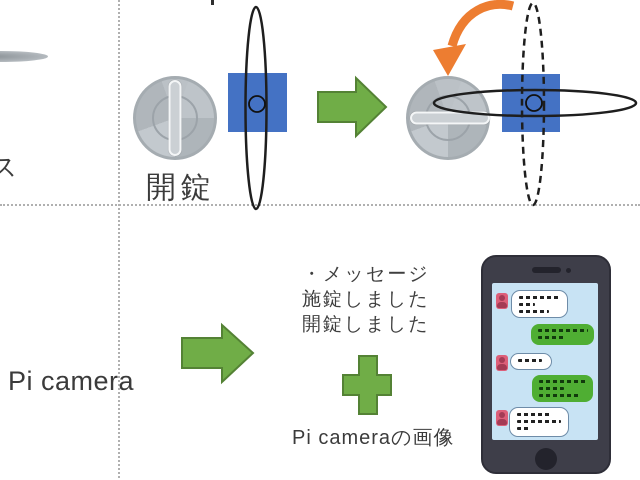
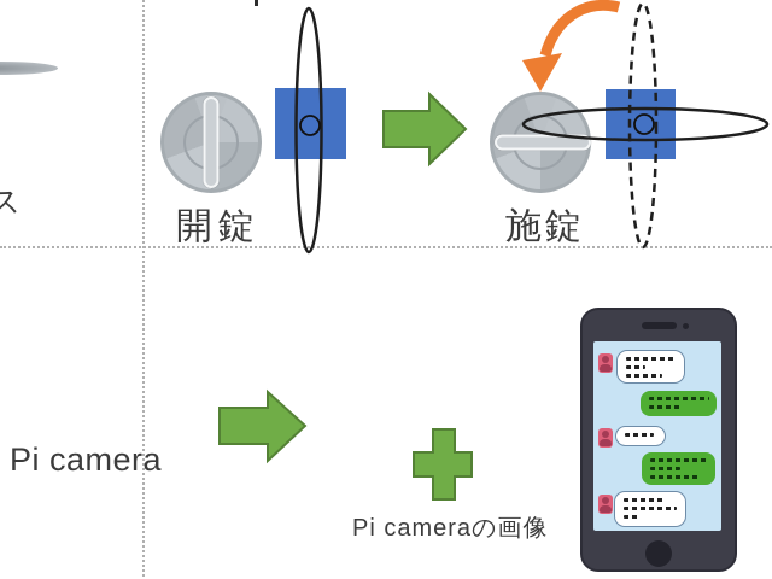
  ス
  開錠
+ 施錠
  Pi camera
- ・メッセージ
- 施錠しました
- 開錠しました
  Pi cameraの画像
